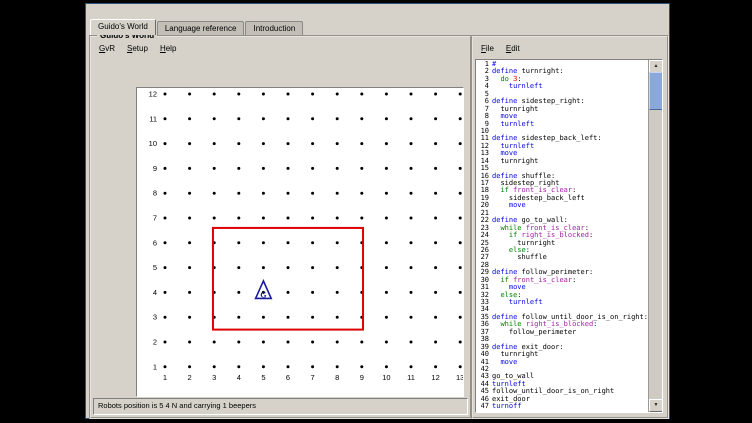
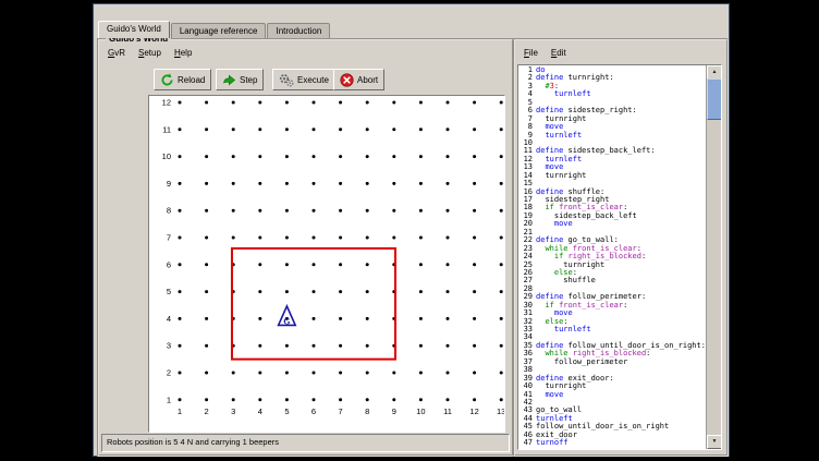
  Guido's World
  Language reference
  Introduction
  Guido's World
  GvR
  Setup
  Help
+ Reload
+ Step
+ Execute
+ Abort
  1
  2
  3
  4
  5
  6
  7
  8
  9
  10
  11
  12
  1
  2
  3
  4
  5
  6
  7
  8
  9
  10
  11
  12
  13
  G
  Robots position is 5 4 N and carrying 1 beepers
  File
  Edit
- 1 #
+ 1 do
  2 define turnright:
- 3 do 3:
+ 3 #3:
  4 turnleft
  5
  6 define sidestep_right:
  7 turnright
  8 move
  9 turnleft
  10
  11 define sidestep_back_left:
  12 turnleft
  13 move
  14 turnright
  15
  16 define shuffle:
  17 sidestep_right
  18 if front_is_clear:
  19 sidestep_back_left
  20 move
  21
  22 define go_to_wall:
  23 while front_is_clear:
  24 if right_is_blocked:
  25 turnright
  26 else:
  28
  29 define follow_perimeter:
  30 if front_is_clear:
  31 move
  32 else:
  33 turnleft
  34
  35 define follow_until_door_is_on_right:
  36 while right_is_blocked:
  37 follow_perimeter
  38
  39 define exit_door:
  40 turnright
  41 move
  42
  43 go_to_wall
  44 turnleft
  45 follow_until_door_is_on_right
  46 exit_door
  47 turnoff
